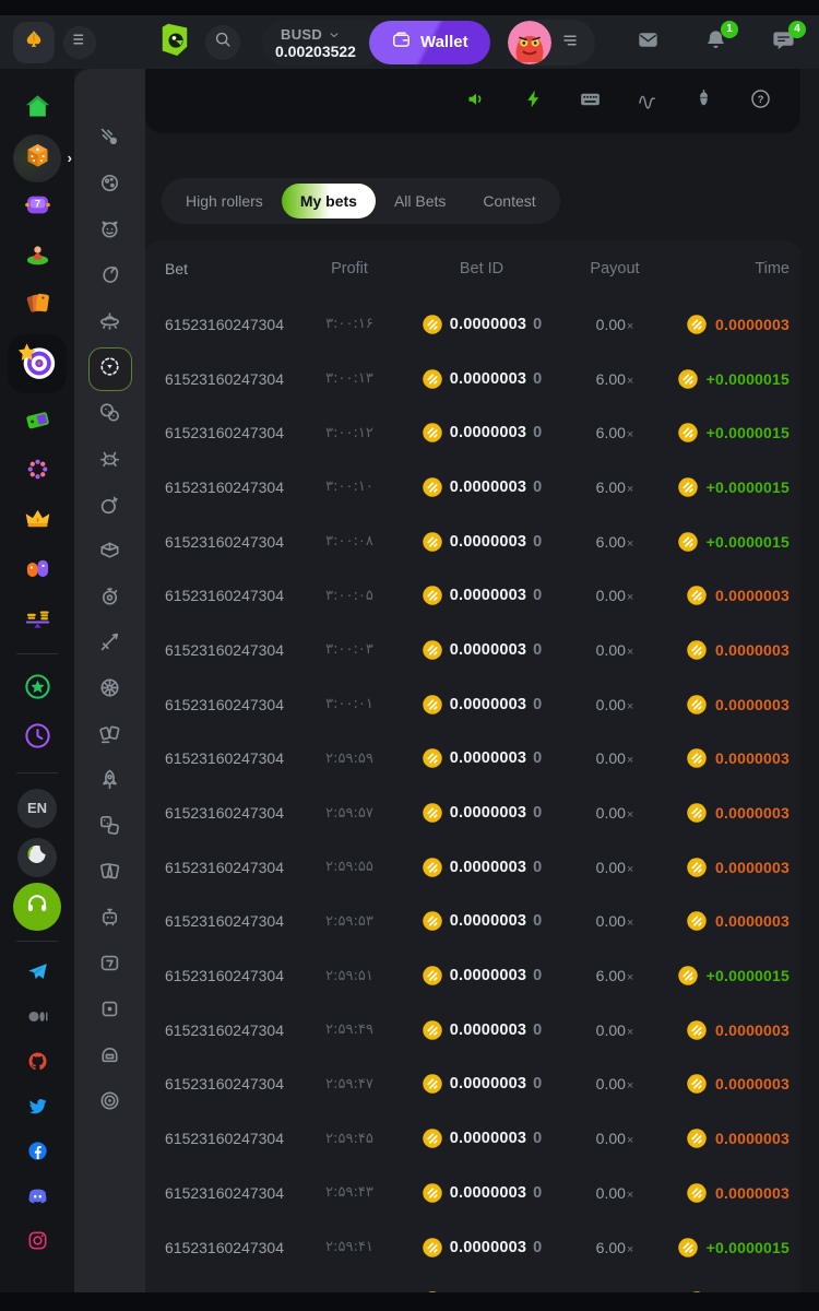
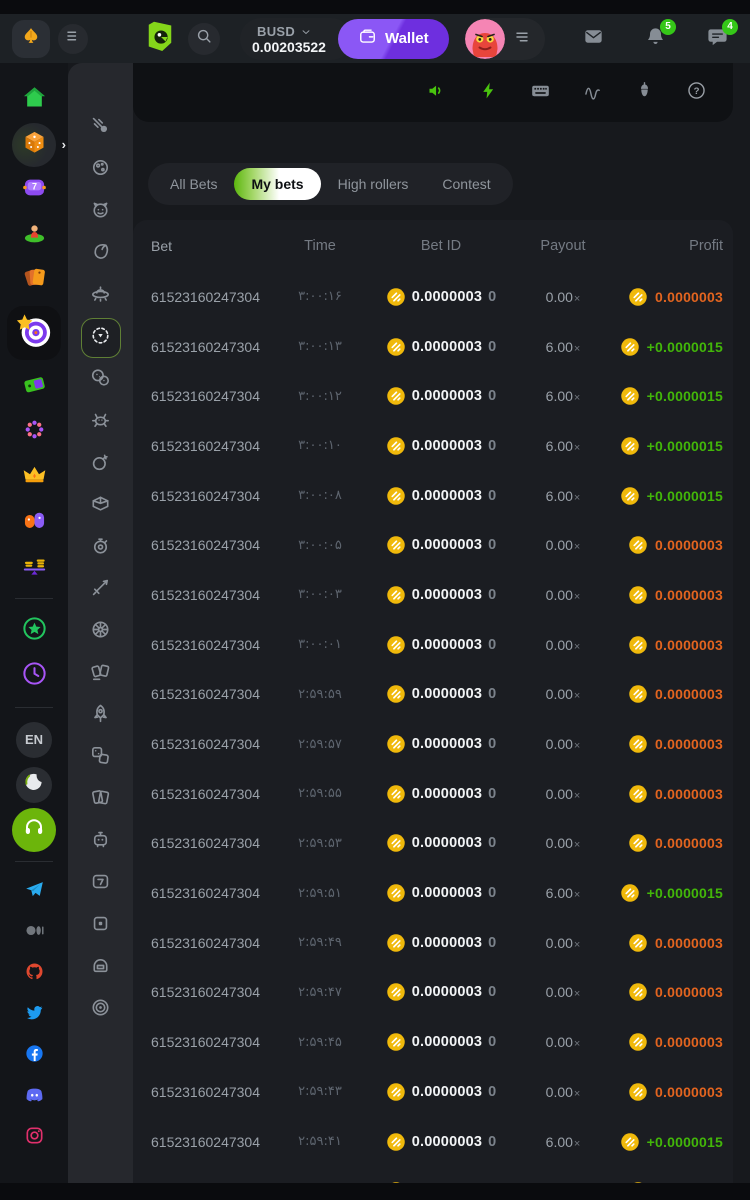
  BUSD
  0.00203522
  Wallet
- 1
+ 5
  4
  ›
  7
  EN
  ?
- High rollers
+ All Bets
  My bets
- All Bets
+ High rollers
  Contest
  Bet
- Profit
+ Time
  Bet ID
  Payout
- Time
+ Profit
  61523160247304
  ۳:۰۰:۱۶
  0.0000003
  0
  0.00×
  0.0000003
  61523160247304
  ۳:۰۰:۱۳
  0.0000003
  0
  6.00×
  +0.0000015
  61523160247304
  ۳:۰۰:۱۲
  0.0000003
  0
  6.00×
  +0.0000015
  61523160247304
  ۳:۰۰:۱۰
  0.0000003
  0
  6.00×
  +0.0000015
  61523160247304
  ۳:۰۰:۰۸
  0.0000003
  0
  6.00×
  +0.0000015
  61523160247304
  ۳:۰۰:۰۵
  0.0000003
  0
  0.00×
  0.0000003
  61523160247304
  ۳:۰۰:۰۳
  0.0000003
  0
  0.00×
  0.0000003
  61523160247304
  ۳:۰۰:۰۱
  0.0000003
  0
  0.00×
  0.0000003
  61523160247304
  ۲:۵۹:۵۹
  0.0000003
  0
  0.00×
  0.0000003
  61523160247304
  ۲:۵۹:۵۷
  0.0000003
  0
  0.00×
  0.0000003
  61523160247304
  ۲:۵۹:۵۵
  0.0000003
  0
  0.00×
  0.0000003
  61523160247304
  ۲:۵۹:۵۳
  0.0000003
  0
  0.00×
  0.0000003
  61523160247304
  ۲:۵۹:۵۱
  0.0000003
  0
  6.00×
  +0.0000015
  61523160247304
  ۲:۵۹:۴۹
  0.0000003
  0
  0.00×
  0.0000003
  61523160247304
  ۲:۵۹:۴۷
  0.0000003
  0
  0.00×
  0.0000003
  61523160247304
  ۲:۵۹:۴۵
  0.0000003
  0
  0.00×
  0.0000003
  61523160247304
  ۲:۵۹:۴۳
  0.0000003
  0
  0.00×
  0.0000003
  61523160247304
  ۲:۵۹:۴۱
  0.0000003
  0
  6.00×
  +0.0000015
